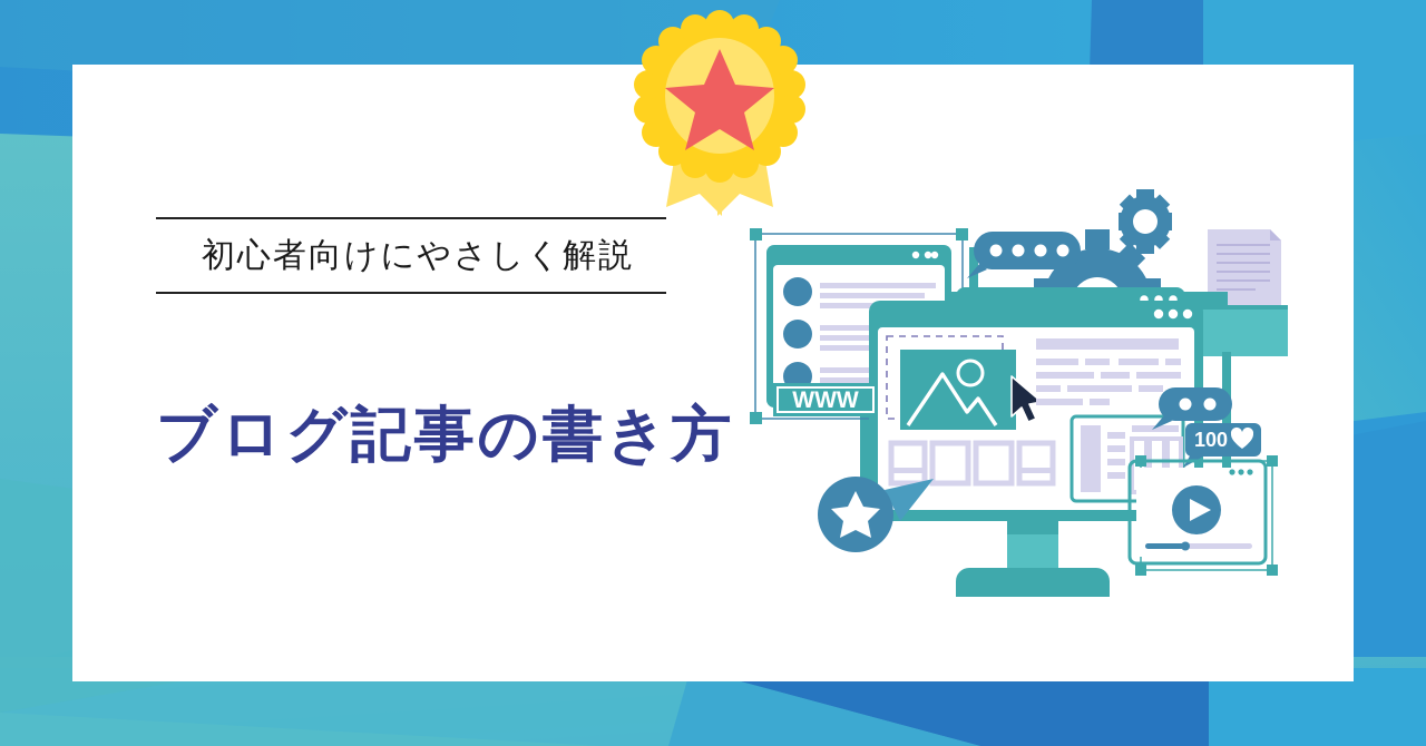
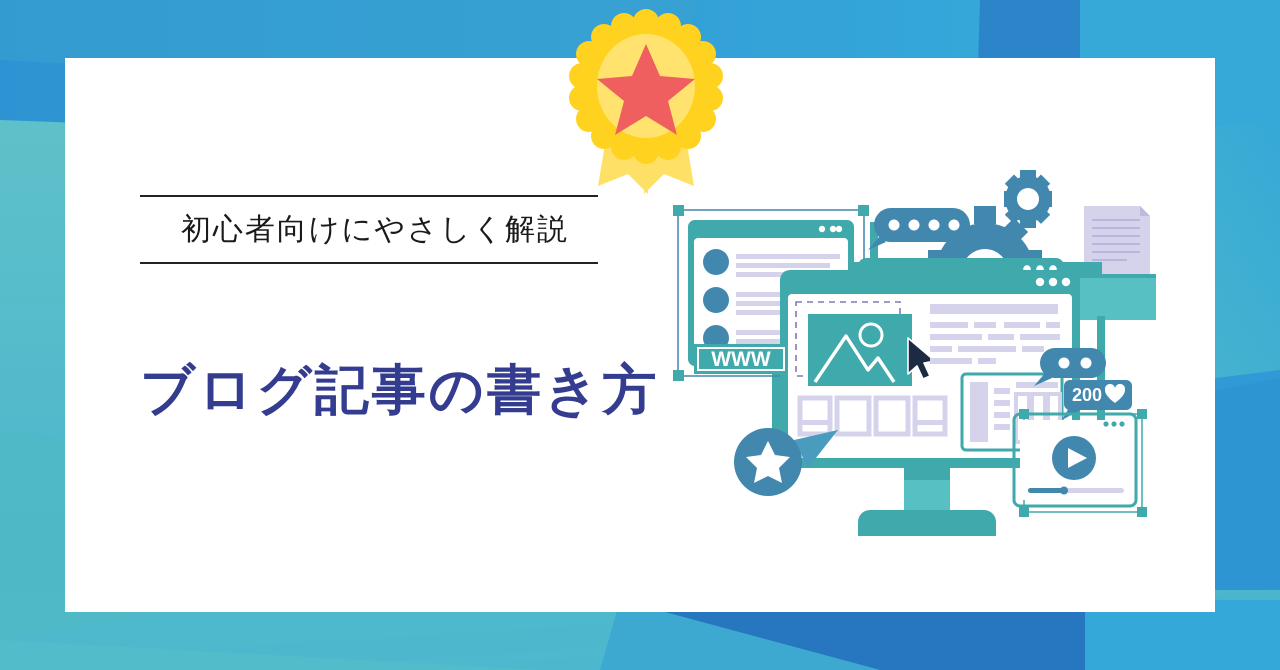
  初心者向けにやさしく解説
  ブログ記事の書き方
  WWW
- 100
+ 200
